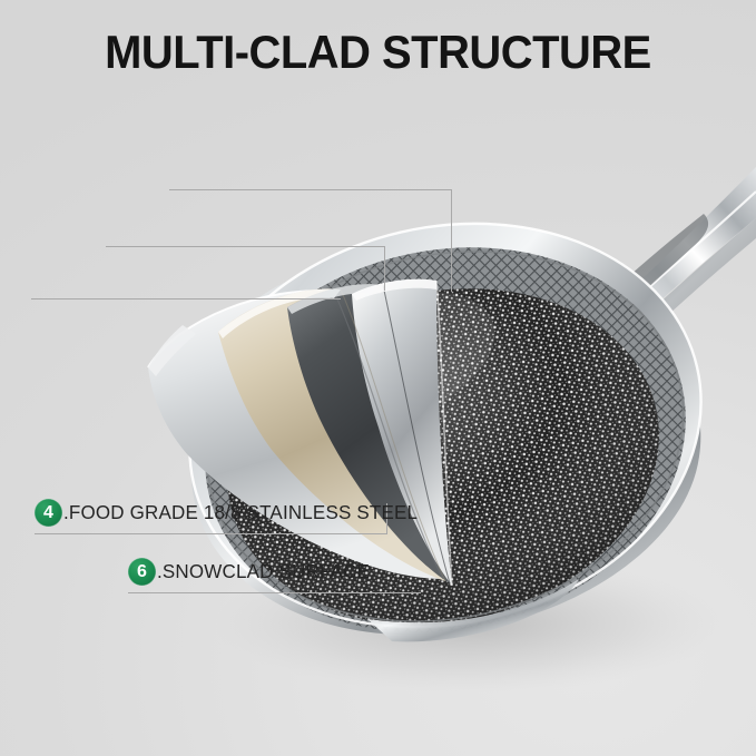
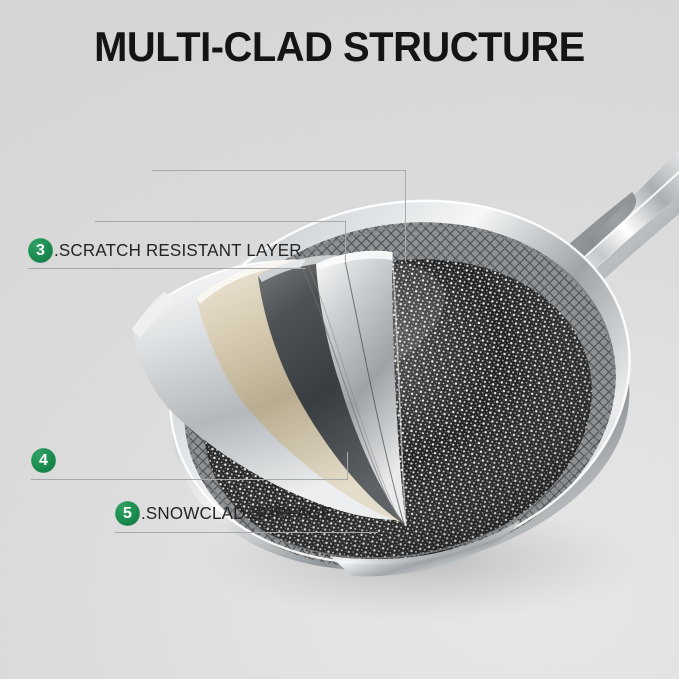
  MULTI-CLAD STRUCTURE
+ 3
+ .SCRATCH RESISTANT LAYER
  4
- .FOOD GRADE 18/8 STAINLESS STEEL
- 6
+ 5
  .SNOWCLAD SURFACE
